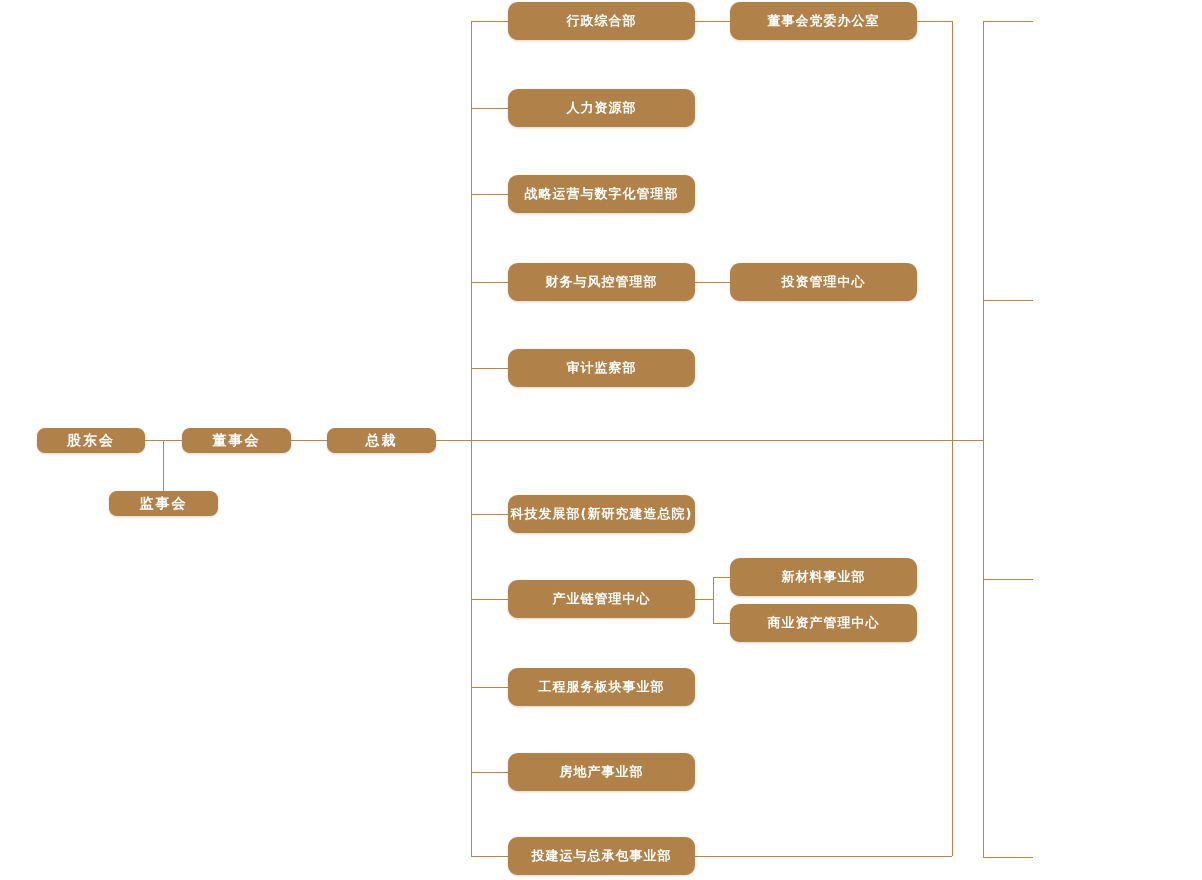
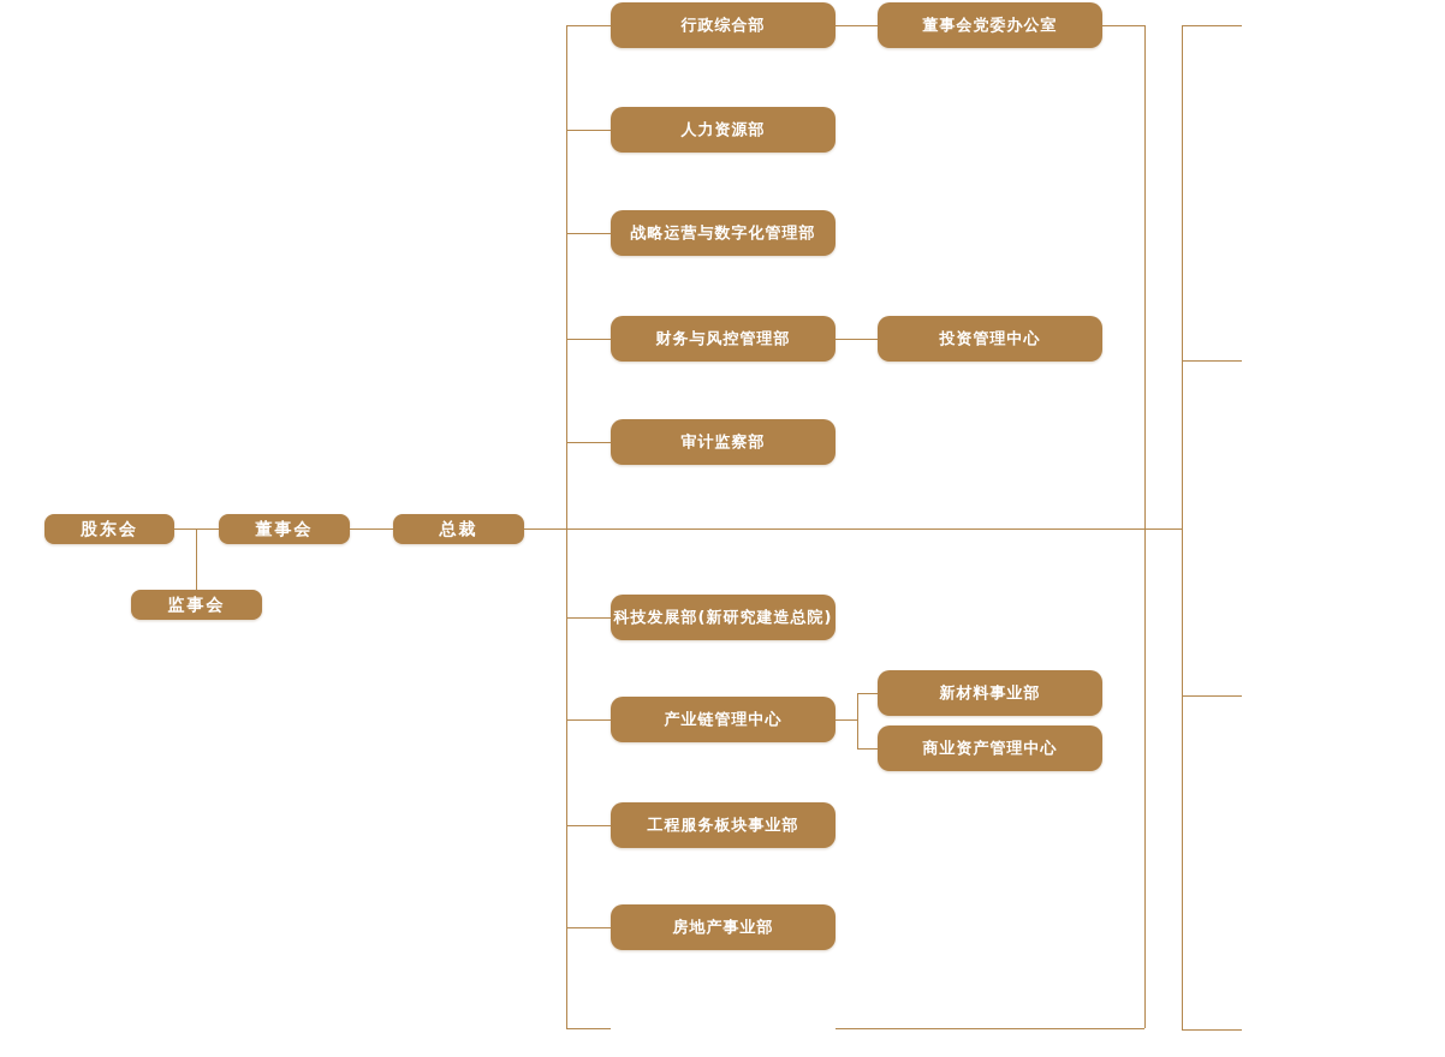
  股东会
  董事会
  总裁
  监事会
  行政综合部
  董事会党委办公室
  人力资源部
  战略运营与数字化管理部
  财务与风控管理部
  投资管理中心
  审计监察部
  科技发展部(新研究建造总院)
  产业链管理中心
  新材料事业部
  商业资产管理中心
  工程服务板块事业部
  房地产事业部
- 投建运与总承包事业部
